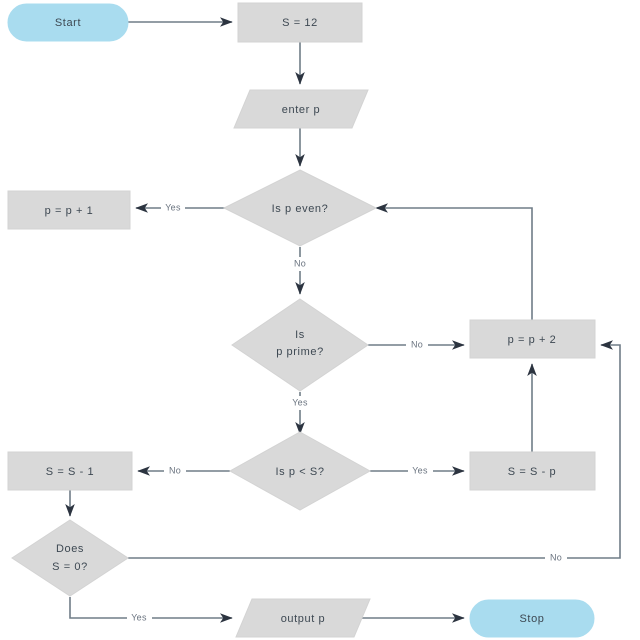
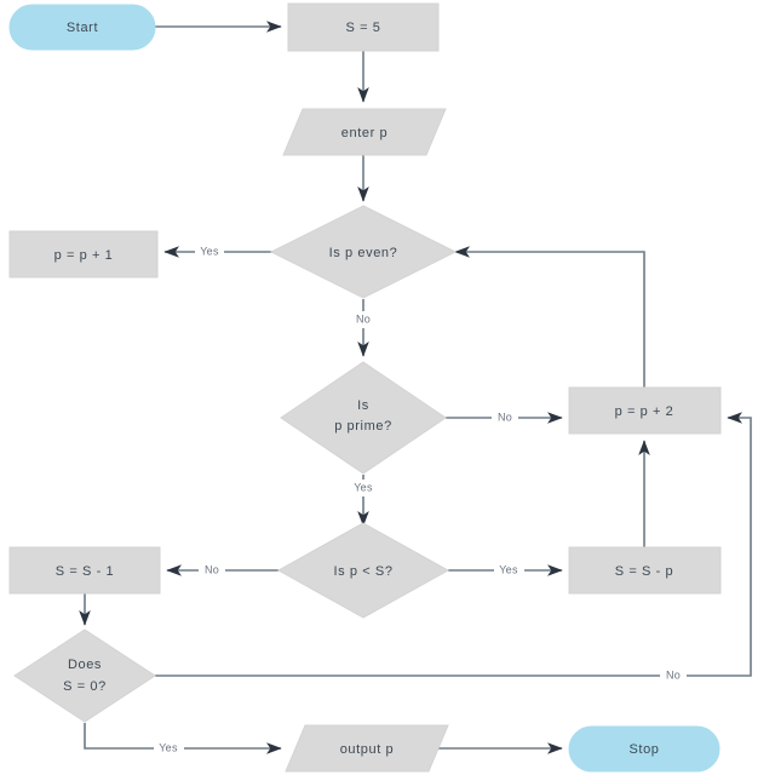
  Start
- S = 12
+ S = 5
  enter p
  Is p even?
  p = p + 1
  Is
  p prime?
  p = p + 2
  Is p < S?
  S = S - 1
  S = S - p
  Does
  S = 0?
  output p
  Stop
  Yes
  No
  No
  Yes
  No
  Yes
  No
  Yes
